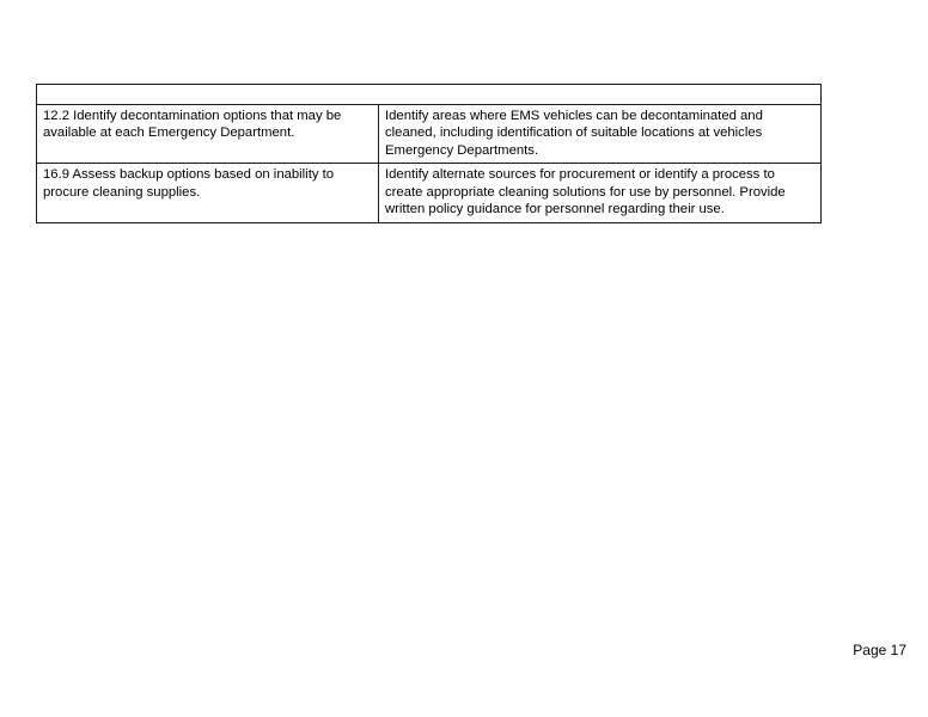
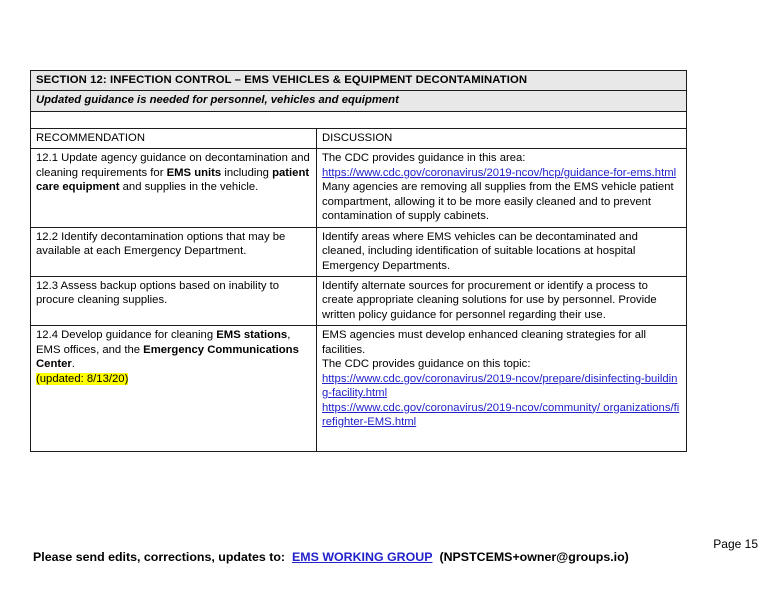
+ SECTION 12: INFECTION CONTROL – EMS VEHICLES & EQUIPMENT DECONTAMINATION
+ Updated guidance is needed for personnel, vehicles and equipment
+ RECOMMENDATION	DISCUSSION
+ 12.1 Update agency guidance on decontamination and cleaning requirements for EMS units including patient care equipment and supplies in the vehicle.	The CDC provides guidance in this area: https://www.cdc.gov/coronavirus/2019-ncov/hcp/guidance-for-ems.html Many agencies are removing all supplies from the EMS vehicle patient compartment, allowing it to be more easily cleaned and to prevent contamination of supply cabinets.
- 12.2 Identify decontamination options that may be available at each Emergency Department.	Identify areas where EMS vehicles can be decontaminated and cleaned, including identification of suitable locations at vehicles Emergency Departments.
+ 12.2 Identify decontamination options that may be available at each Emergency Department.	Identify areas where EMS vehicles can be decontaminated and cleaned, including identification of suitable locations at hospital Emergency Departments.
- 16.9 Assess backup options based on inability to procure cleaning supplies.	Identify alternate sources for procurement or identify a process to create appropriate cleaning solutions for use by personnel. Provide written policy guidance for personnel regarding their use.
+ 12.3 Assess backup options based on inability to procure cleaning supplies.	Identify alternate sources for procurement or identify a process to create appropriate cleaning solutions for use by personnel. Provide written policy guidance for personnel regarding their use.
+ 12.4 Develop guidance for cleaning EMS stations, EMS offices, and the Emergency Communications Center. (updated: 8/13/20)	EMS agencies must develop enhanced cleaning strategies for all facilities. The CDC provides guidance on this topic: https://www.cdc.gov/coronavirus/2019-ncov/prepare/disinfecting-building-facility.html https://www.cdc.gov/coronavirus/2019-ncov/community/ organizations/firefighter-EMS.html
- Page 17
+ Page 15
+ Please send edits, corrections, updates to: EMS WORKING GROUP (NPSTCEMS+owner@groups.io)
